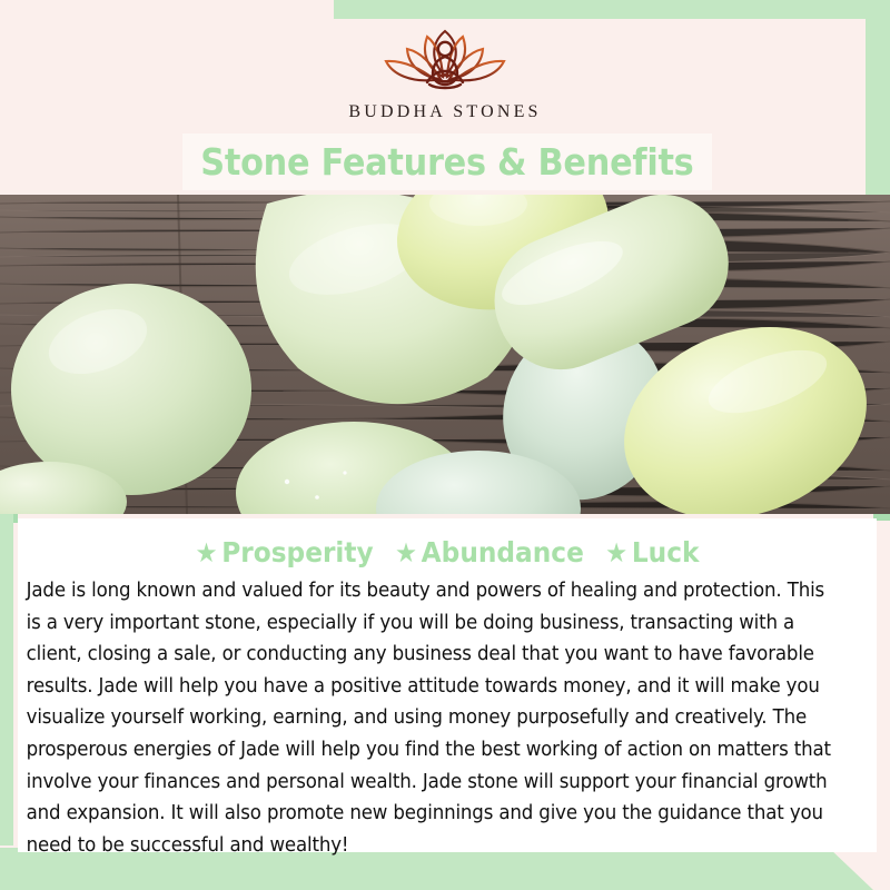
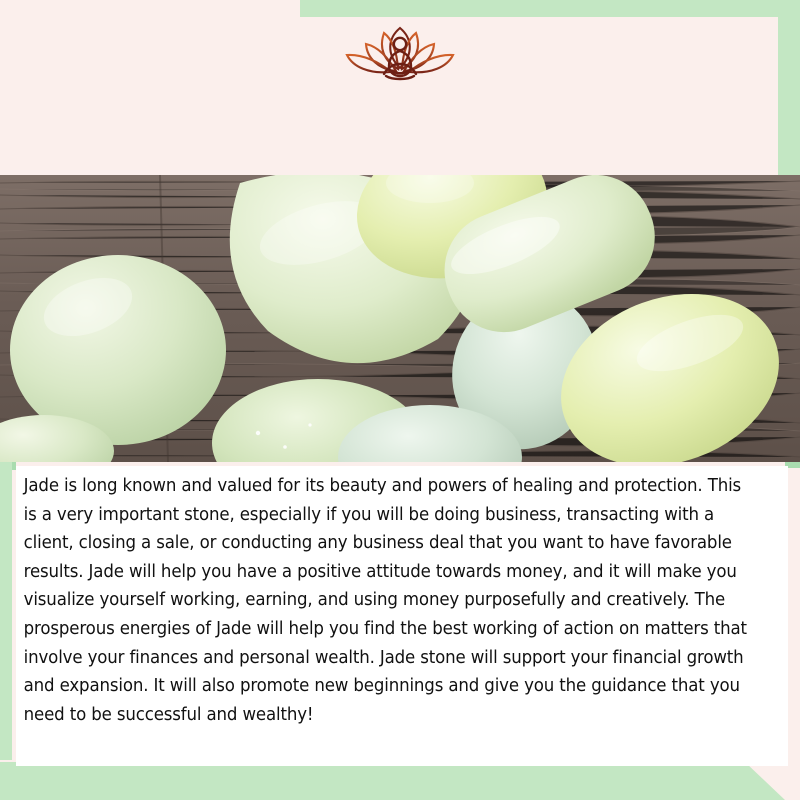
- BUDDHA STONES
- Stone Features & Benefits
- ★ Prosperity ★ Abundance ★ Luck
  Jade is long known and valued for its beauty and powers of healing and protection. This is a very important stone, especially if you will be doing business, transacting with a client, closing a sale, or conducting any business deal that you want to have favorable results. Jade will help you have a positive attitude towards money, and it will make you visualize yourself working, earning, and using money purposefully and creatively. The prosperous energies of Jade will help you find the best working of action on matters that involve your finances and personal wealth. Jade stone will support your financial growth and expansion. It will also promote new beginnings and give you the guidance that you need to be successful and wealthy!
